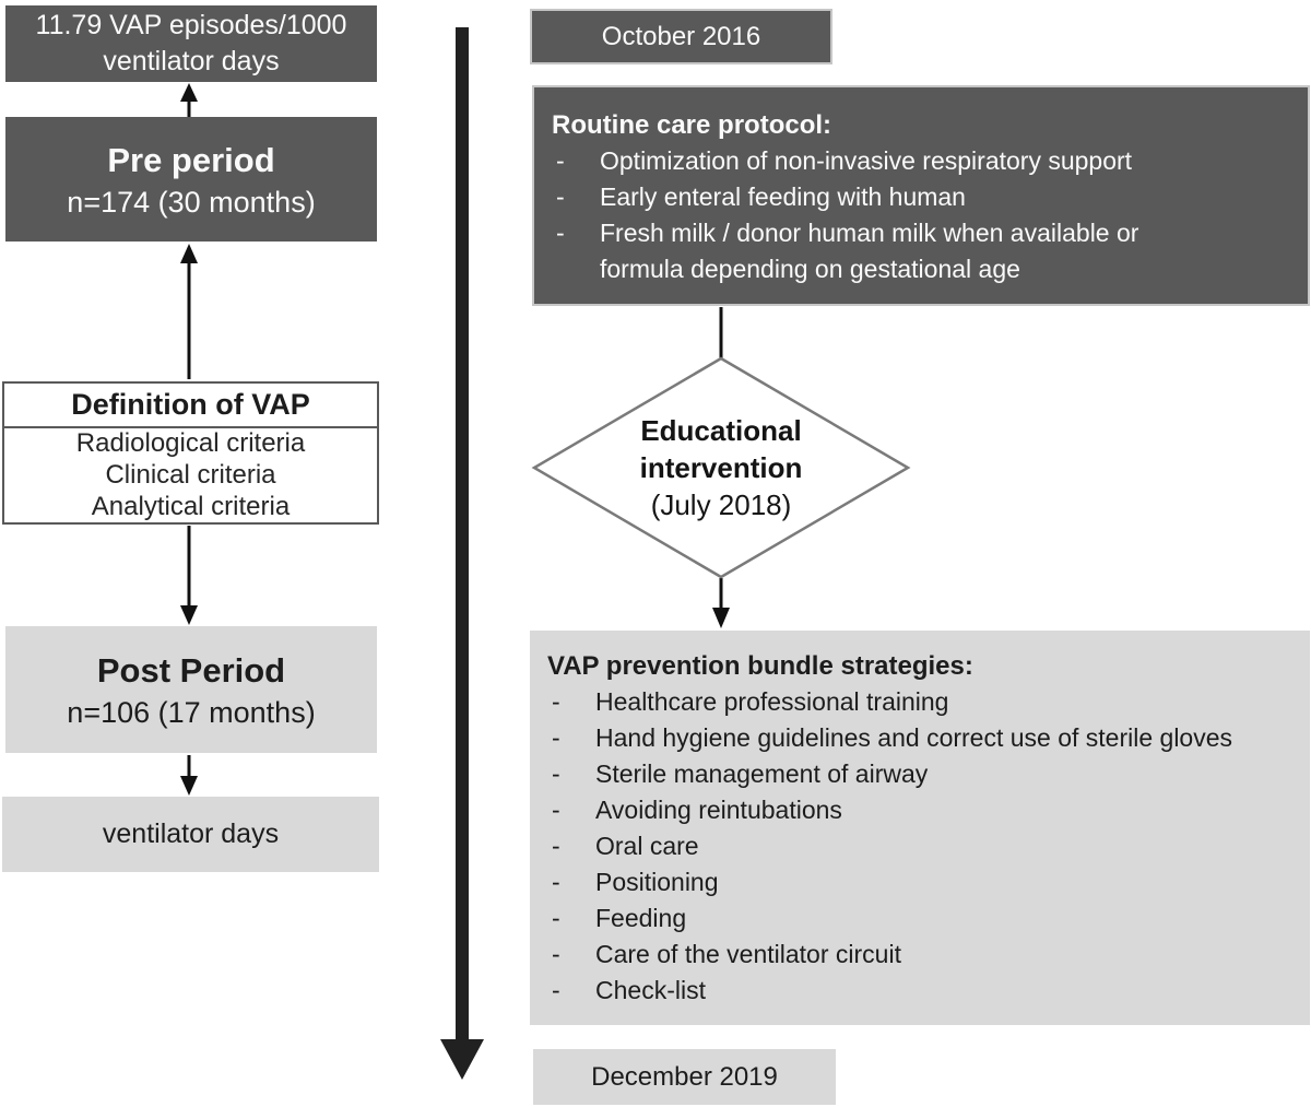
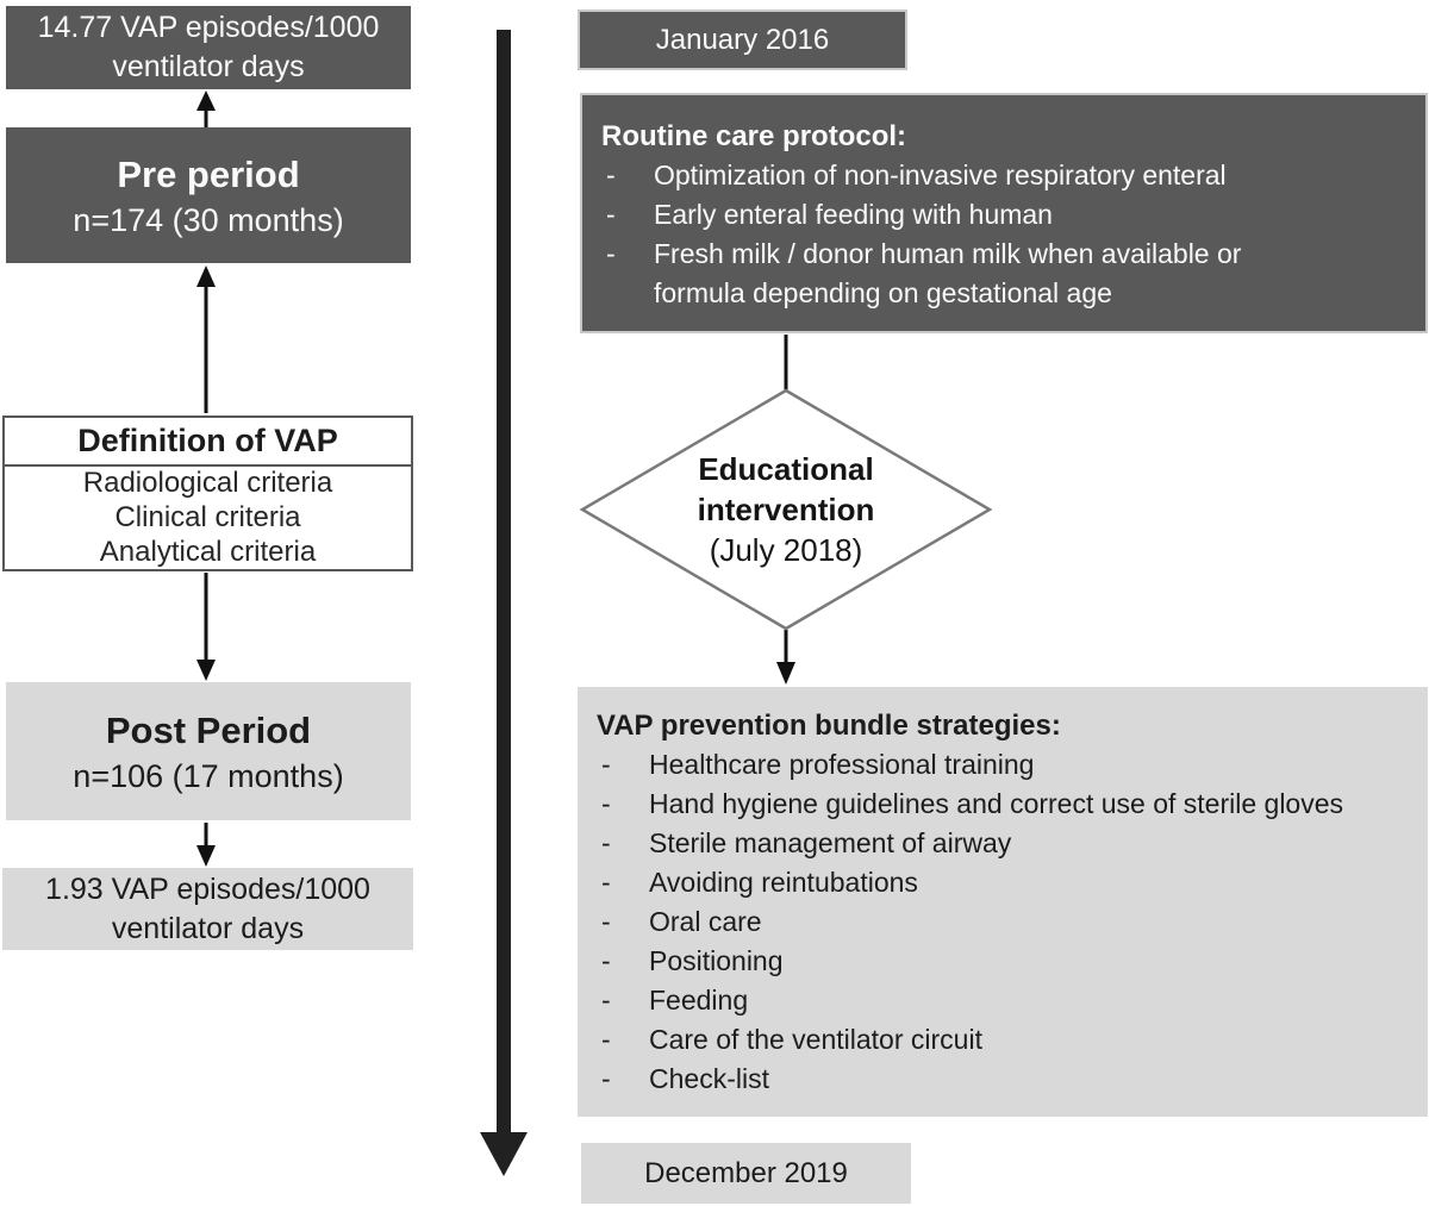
- 11.79 VAP episodes/1000
+ 14.77 VAP episodes/1000
  ventilator days
  Pre period
  n=174 (30 months)
  Definition of VAP
  Radiological criteria
  Clinical criteria
  Analytical criteria
  Post Period
  n=106 (17 months)
+ 1.93 VAP episodes/1000
  ventilator days
- October 2016
+ January 2016
  Routine care protocol:
  -
- Optimization of non-invasive respiratory support
+ Optimization of non-invasive respiratory enteral
  -
  Early enteral feeding with human
  -
  Fresh milk / donor human milk when available or formula depending on gestational age
  VAP prevention bundle strategies:
  -
  Healthcare professional training
  -
  Hand hygiene guidelines and correct use of sterile gloves
  -
  Sterile management of airway
  -
  Avoiding reintubations
  -
  Oral care
  -
  Positioning
  -
  Feeding
  -
  Care of the ventilator circuit
  -
  Check-list
  December 2019
  Educational
  intervention
  (July 2018)
